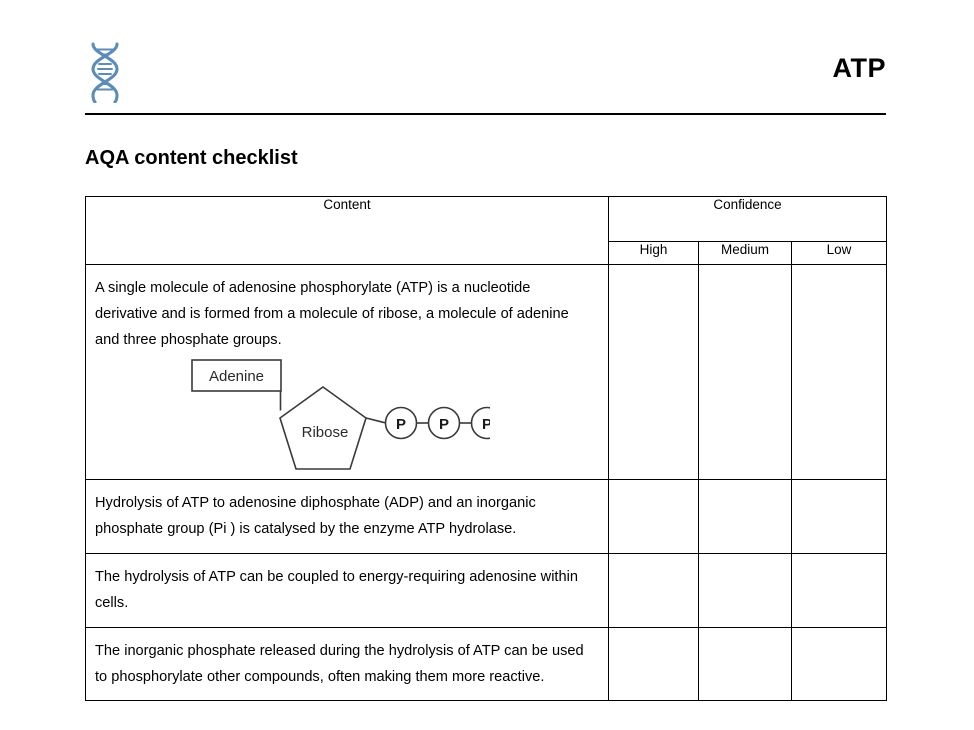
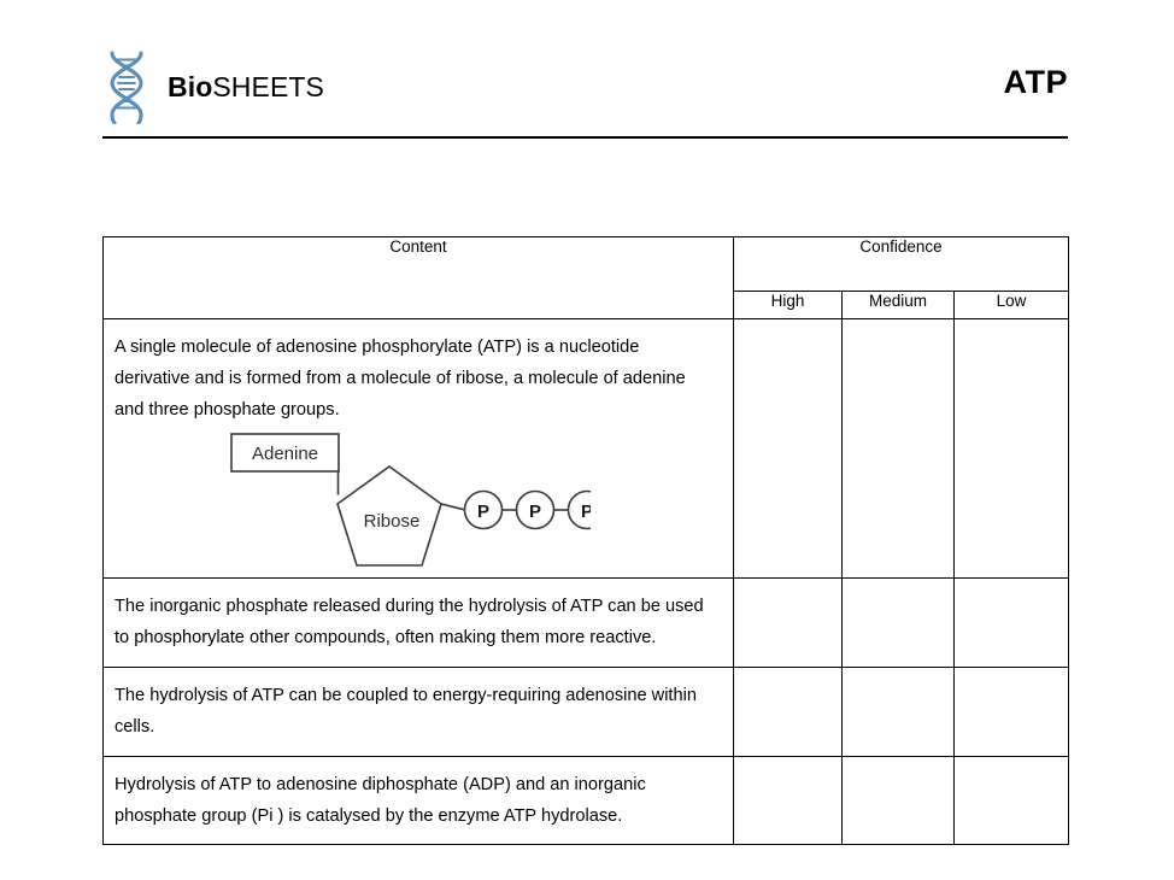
+ BioSHEETS
  ATP
- AQA content checklist
  Content	Confidence
  High	Medium	Low
  A single molecule of adenosine phosphorylate (ATP) is a nucleotide derivative and is formed from a molecule of ribose, a molecule of adenine and three phosphate groups. Adenine Ribose P P P
- Hydrolysis of ATP to adenosine diphosphate (ADP) and an inorganic phosphate group (Pi ) is catalysed by the enzyme ATP hydrolase.
+ The inorganic phosphate released during the hydrolysis of ATP can be used to phosphorylate other compounds, often making them more reactive.
  The hydrolysis of ATP can be coupled to energy-requiring adenosine within cells.
- The inorganic phosphate released during the hydrolysis of ATP can be used to phosphorylate other compounds, often making them more reactive.
+ Hydrolysis of ATP to adenosine diphosphate (ADP) and an inorganic phosphate group (Pi ) is catalysed by the enzyme ATP hydrolase.
